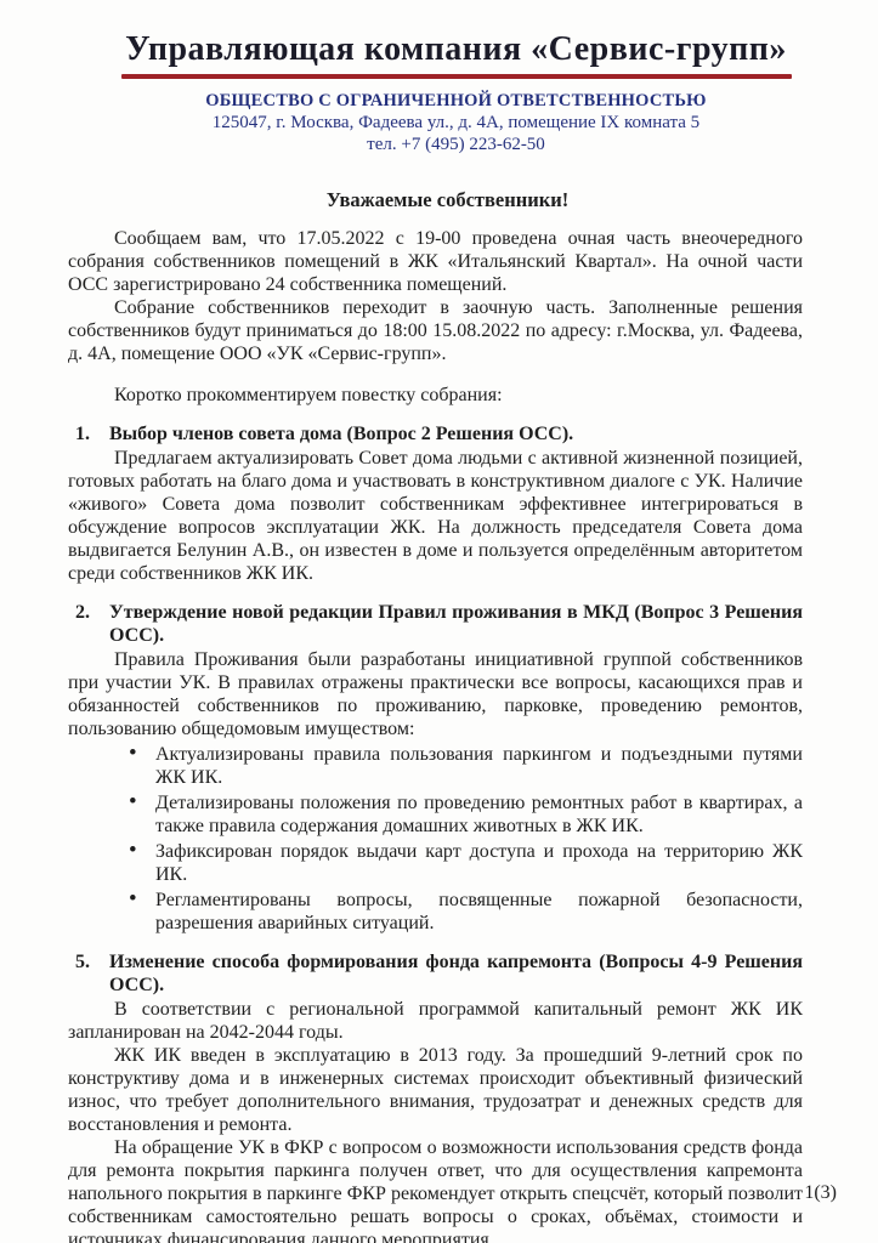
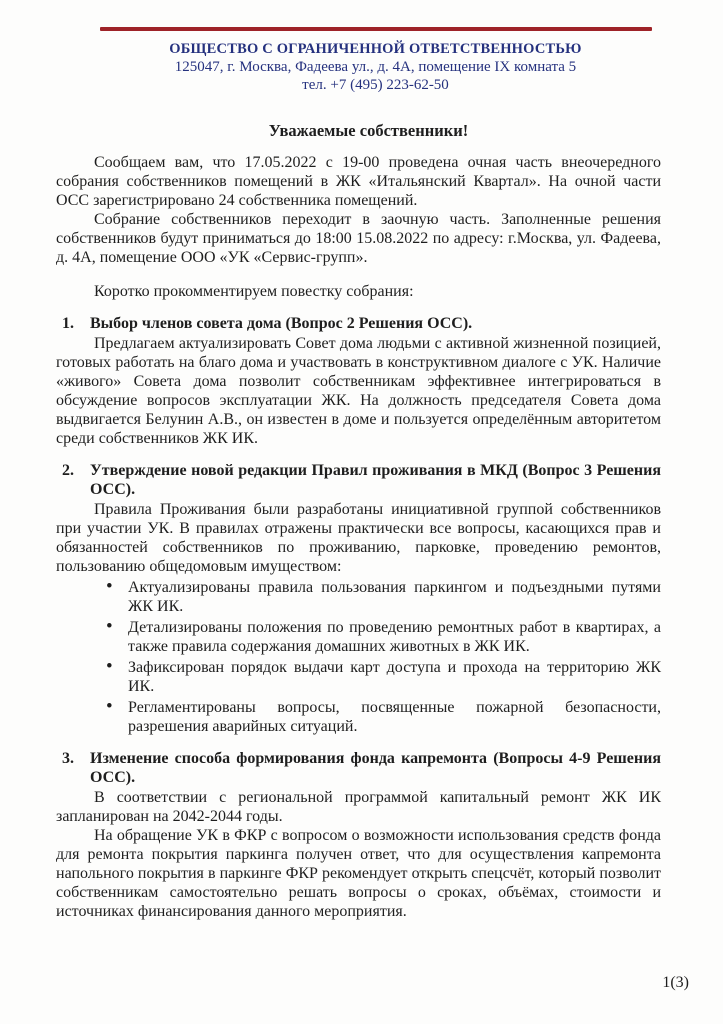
- Управляющая компания «Сервис-групп»
  ОБЩЕСТВО С ОГРАНИЧЕННОЙ ОТВЕТСТВЕННОСТЬЮ
  125047, г. Москва, Фадеева ул., д. 4А, помещение IX комната 5
  тел. +7 (495) 223-62-50
  Уважаемые собственники!
  Сообщаем вам, что 17.05.2022 с 19-00 проведена очная часть внеочередного собрания собственников помещений в ЖК «Итальянский Квартал». На очной части ОСС зарегистрировано 24 собственника помещений.
  Собрание собственников переходит в заочную часть. Заполненные решения собственников будут приниматься до 18:00 15.08.2022 по адресу: г.Москва, ул. Фадеева, д. 4А, помещение ООО «УК «Сервис-групп».
  Коротко прокомментируем повестку собрания:
  1.
  Выбор членов совета дома (Вопрос 2 Решения ОСС).
  Предлагаем актуализировать Совет дома людьми с активной жизненной позицией, готовых работать на благо дома и участвовать в конструктивном диалоге с УК. Наличие «живого» Совета дома позволит собственникам эффективнее интегрироваться в обсуждение вопросов эксплуатации ЖК. На должность председателя Совета дома выдвигается Белунин А.В., он известен в доме и пользуется определённым авторитетом среди собственников ЖК ИК.
  2.
  Утверждение новой редакции Правил проживания в МКД (Вопрос 3 Решения ОСС).
  Правила Проживания были разработаны инициативной группой собственников при участии УК. В правилах отражены практически все вопросы, касающихся прав и обязанностей собственников по проживанию, парковке, проведению ремонтов, пользованию общедомовым имуществом:
  Актуализированы правила пользования паркингом и подъездными путями ЖК ИК.
  Детализированы положения по проведению ремонтных работ в квартирах, а также правила содержания домашних животных в ЖК ИК.
  Зафиксирован порядок выдачи карт доступа и прохода на территорию ЖК ИК.
  Регламентированы вопросы, посвященные пожарной безопасности, разрешения аварийных ситуаций.
- 5.
+ 3.
  Изменение способа формирования фонда капремонта (Вопросы 4-9 Решения ОСС).
  В соответствии с региональной программой капитальный ремонт ЖК ИК запланирован на 2042-2044 годы.
- ЖК ИК введен в эксплуатацию в 2013 году. За прошедший 9-летний срок по конструктиву дома и в инженерных системах происходит объективный физический износ, что требует дополнительного внимания, трудозатрат и денежных средств для восстановления и ремонта.
  На обращение УК в ФКР с вопросом о возможности использования средств фонда для ремонта покрытия паркинга получен ответ, что для осуществления капремонта напольного покрытия в паркинге ФКР рекомендует открыть спецсчёт, который позволит собственникам самостоятельно решать вопросы о сроках, объёмах, стоимости и источниках финансирования данного мероприятия.
  1(3)
